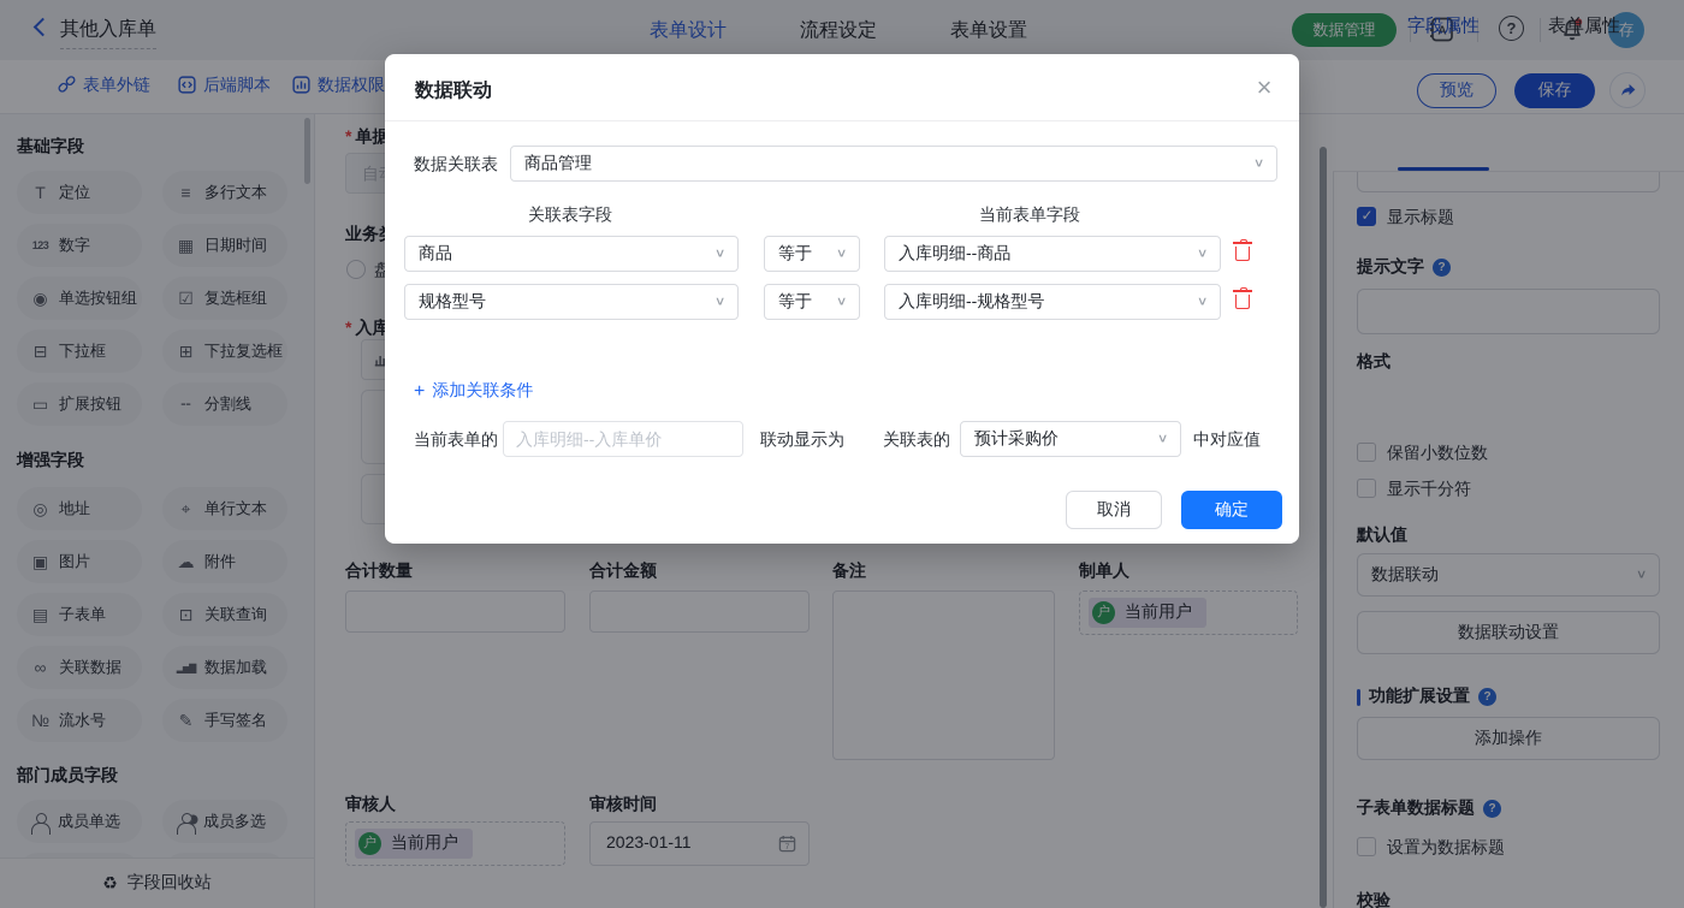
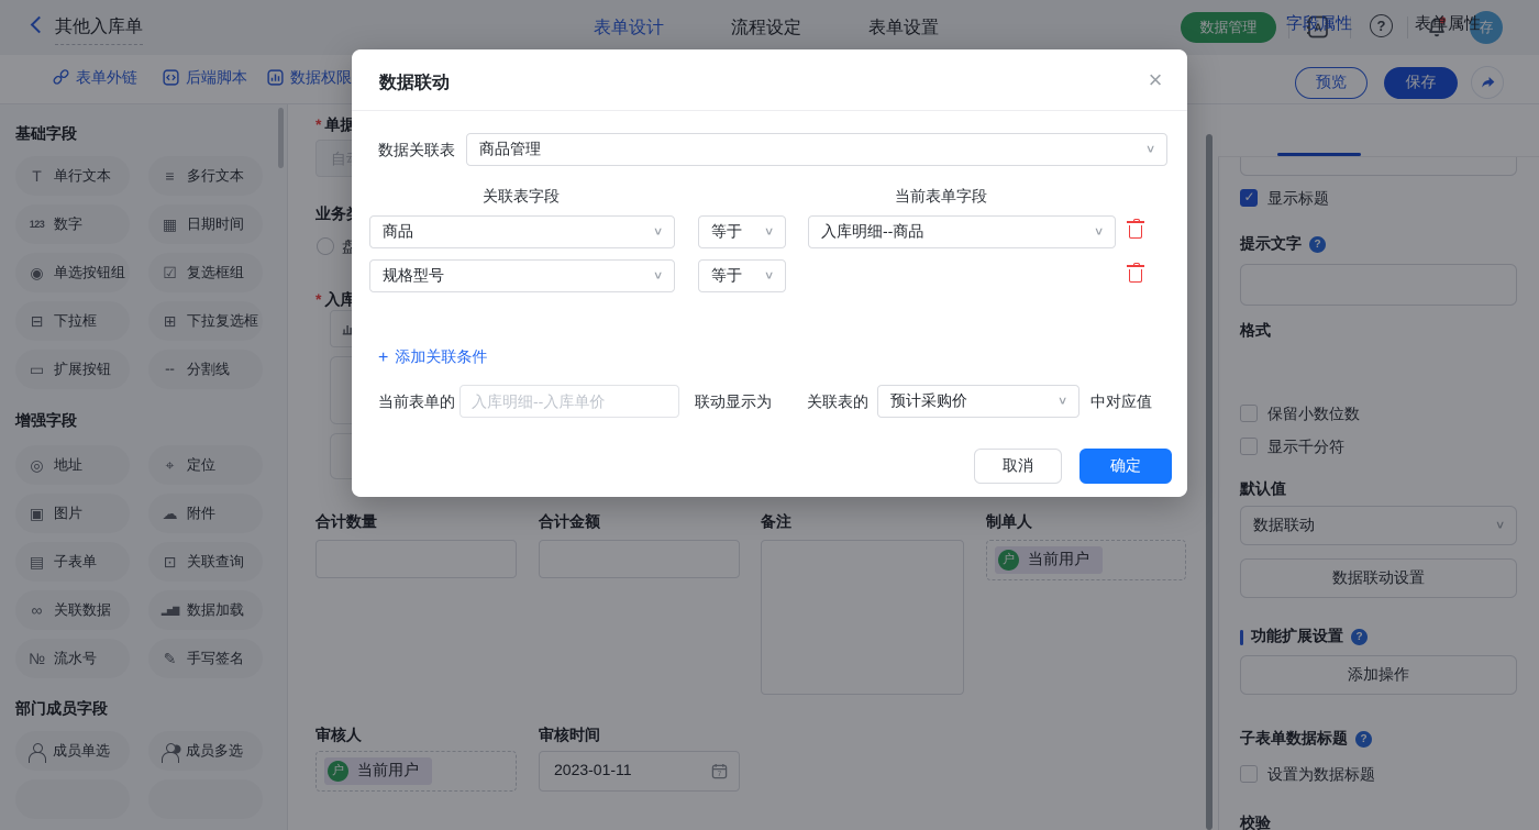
  其他入库单
  表单设计
  流程设定
  表单设置
  数据管理
  A
  ?
  存
  表单外链
  后端脚本
  数据权限
  预览
  保存
  基础字段
  T
- 定位
+ 单行文本
  ≡
  多行文本
  123
  数字
  ▦
  日期时间
  ◉
  单选按钮组
  ☑
  复选框组
  ⊟
  下拉框
  ⊞
  下拉复选框
  ▭
  扩展按钮
  ╌
  分割线
  增强字段
  ◎
  地址
  ⌖
- 单行文本
+ 定位
  ▣
  图片
  ☁
  附件
  ▤
  子表单
  ⊡
  关联查询
  ∞
  关联数据
  ▂▅▇
  数据加载
  №
  流水号
  ✎
  手写签名
  部门成员字段
  成员单选
  成员多选
- ♻
- 字段回收站
  合计数量
  合计金额
  备注
  制单人
  户
  当前用户
  审核人
  户
  当前用户
  审核时间
  2023-01-11
  字段属性
  表单属性
  显示标题
  提示文字
  格式
  保留小数位数
  显示千分符
  默认值
  数据联动
  数据联动设置
  功能扩展设置
  添加操作
  子表单数据标题
  设置为数据标题
  校验
  数据联动
  ×
  数据关联表
  商品管理
  关联表字段
  当前表单字段
  商品
  等于
  入库明细--商品
  规格型号
  等于
- 入库明细--规格型号
  添加关联条件
  当前表单的
  入库明细--入库单价
  联动显示为
  关联表的
  预计采购价
  中对应值
  取消
  确定
